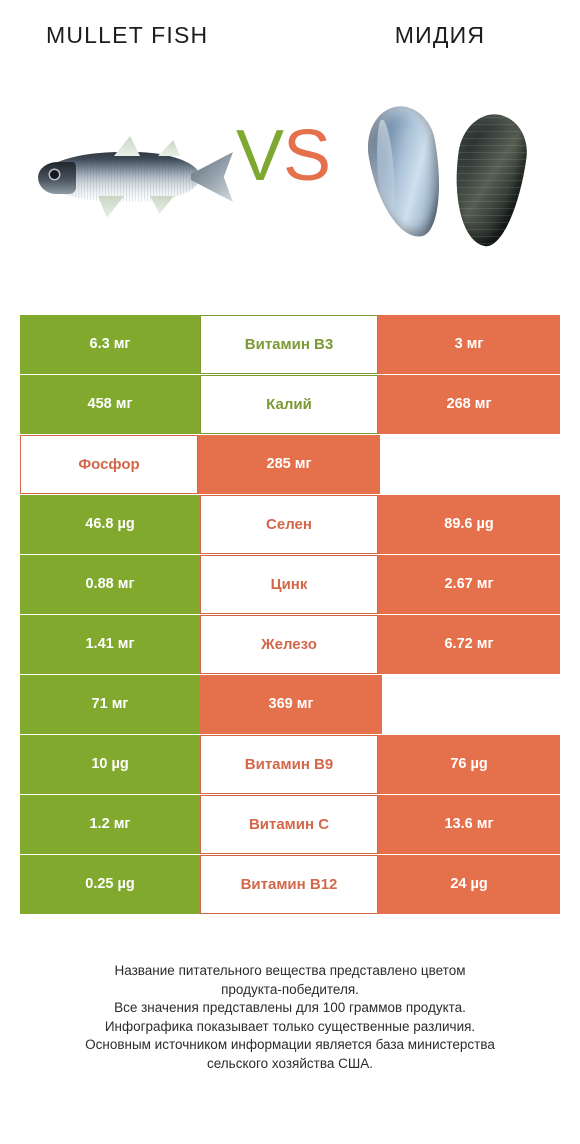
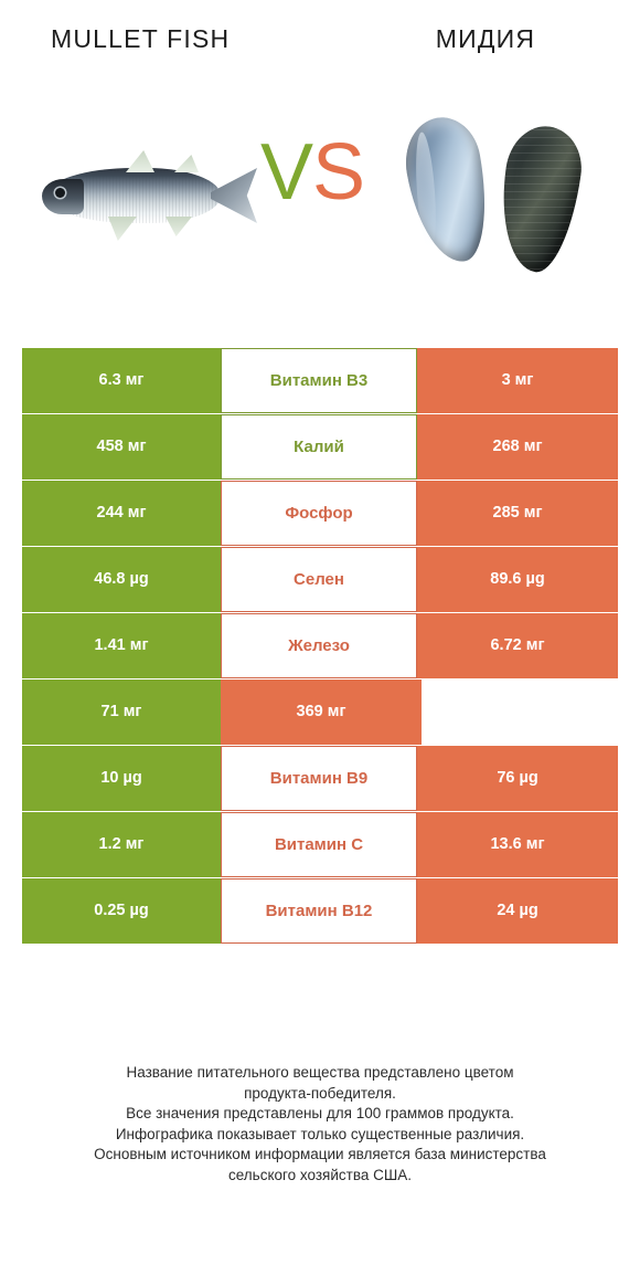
  MULLET FISH
  МИДИЯ
  VS
  6.3 мг
  Витамин B3
  3 мг
  458 мг
  Калий
  268 мг
+ 244 мг
  Фосфор
  285 мг
  46.8 µg
  Селен
  89.6 µg
- 0.88 мг
- Цинк
- 2.67 мг
  1.41 мг
  Железо
  6.72 мг
  71 мг
  369 мг
  10 µg
  Витамин B9
  76 µg
  1.2 мг
  Витамин C
  13.6 мг
  0.25 µg
  Витамин B12
  24 µg
  Название питательного вещества представлено цветом
  продукта-победителя.
  Все значения представлены для 100 граммов продукта.
  Инфографика показывает только существенные различия.
  Основным источником информации является база министерства
  сельского хозяйства США.
